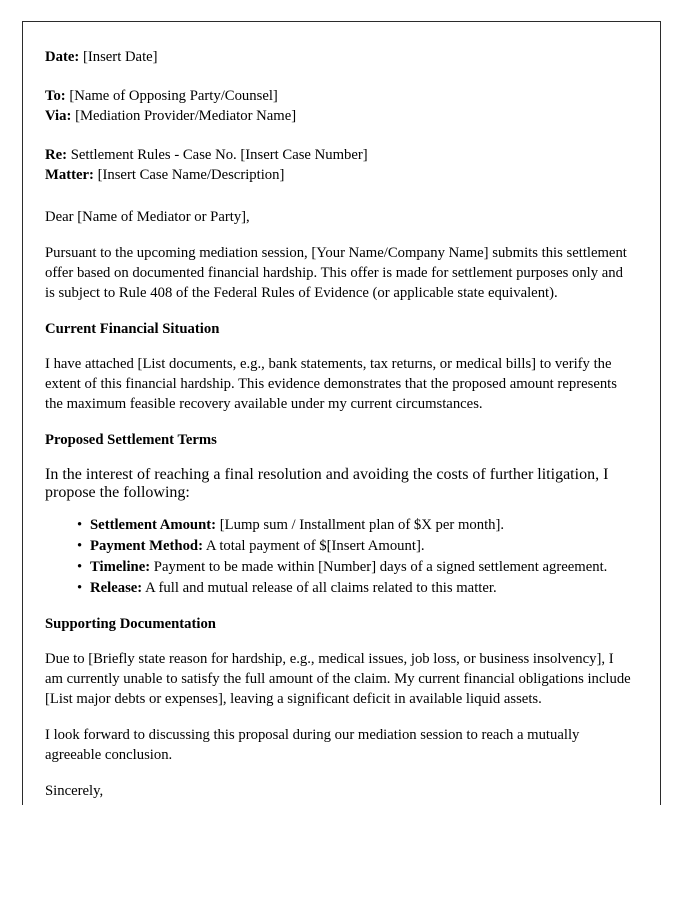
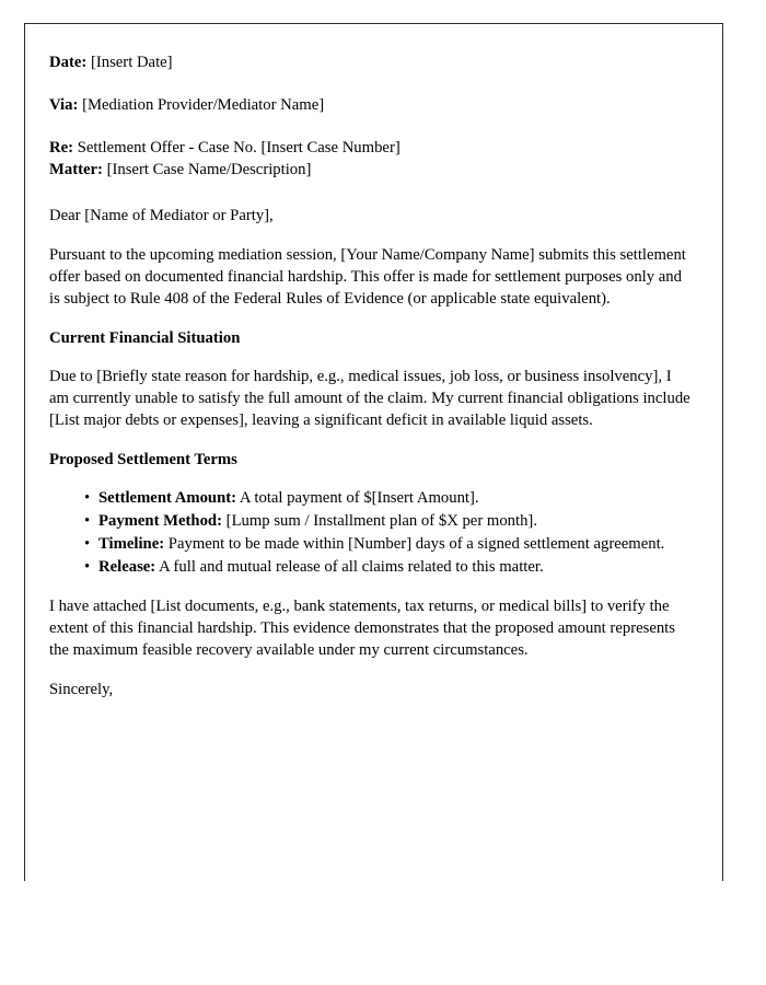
  Date: [Insert Date]
- To: [Name of Opposing Party/Counsel]
  Via: [Mediation Provider/Mediator Name]
- Re: Settlement Rules - Case No. [Insert Case Number]
+ Re: Settlement Offer - Case No. [Insert Case Number]
  Matter: [Insert Case Name/Description]
  Dear [Name of Mediator or Party],
  Pursuant to the upcoming mediation session, [Your Name/Company Name] submits this settlement offer based on documented financial hardship. This offer is made for settlement purposes only and is subject to Rule 408 of the Federal Rules of Evidence (or applicable state equivalent).
  Current Financial Situation
- I have attached [List documents, e.g., bank statements, tax returns, or medical bills] to verify the extent of this financial hardship. This evidence demonstrates that the proposed amount represents the maximum feasible recovery available under my current circumstances.
+ Due to [Briefly state reason for hardship, e.g., medical issues, job loss, or business insolvency], I am currently unable to satisfy the full amount of the claim. My current financial obligations include [List major debts or expenses], leaving a significant deficit in available liquid assets.
  Proposed Settlement Terms
- In the interest of reaching a final resolution and avoiding the costs of further litigation, I propose the following:
  •
- Settlement Amount: [Lump sum / Installment plan of $X per month].
+ Settlement Amount: A total payment of $[Insert Amount].
  •
- Payment Method: A total payment of $[Insert Amount].
+ Payment Method: [Lump sum / Installment plan of $X per month].
  •
  Timeline: Payment to be made within [Number] days of a signed settlement agreement.
  •
  Release: A full and mutual release of all claims related to this matter.
- Supporting Documentation
- Due to [Briefly state reason for hardship, e.g., medical issues, job loss, or business insolvency], I am currently unable to satisfy the full amount of the claim. My current financial obligations include [List major debts or expenses], leaving a significant deficit in available liquid assets.
+ I have attached [List documents, e.g., bank statements, tax returns, or medical bills] to verify the extent of this financial hardship. This evidence demonstrates that the proposed amount represents the maximum feasible recovery available under my current circumstances.
- I look forward to discussing this proposal during our mediation session to reach a mutually agreeable conclusion.
  Sincerely,
